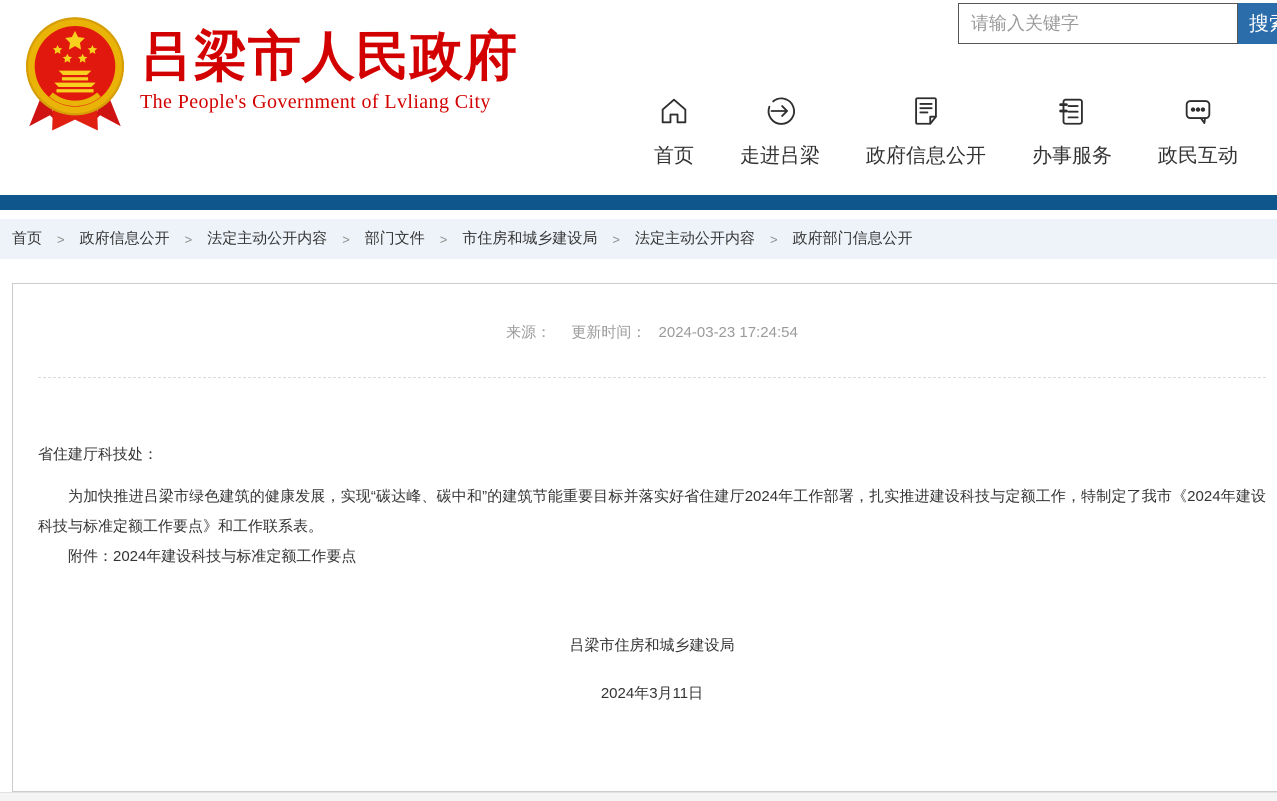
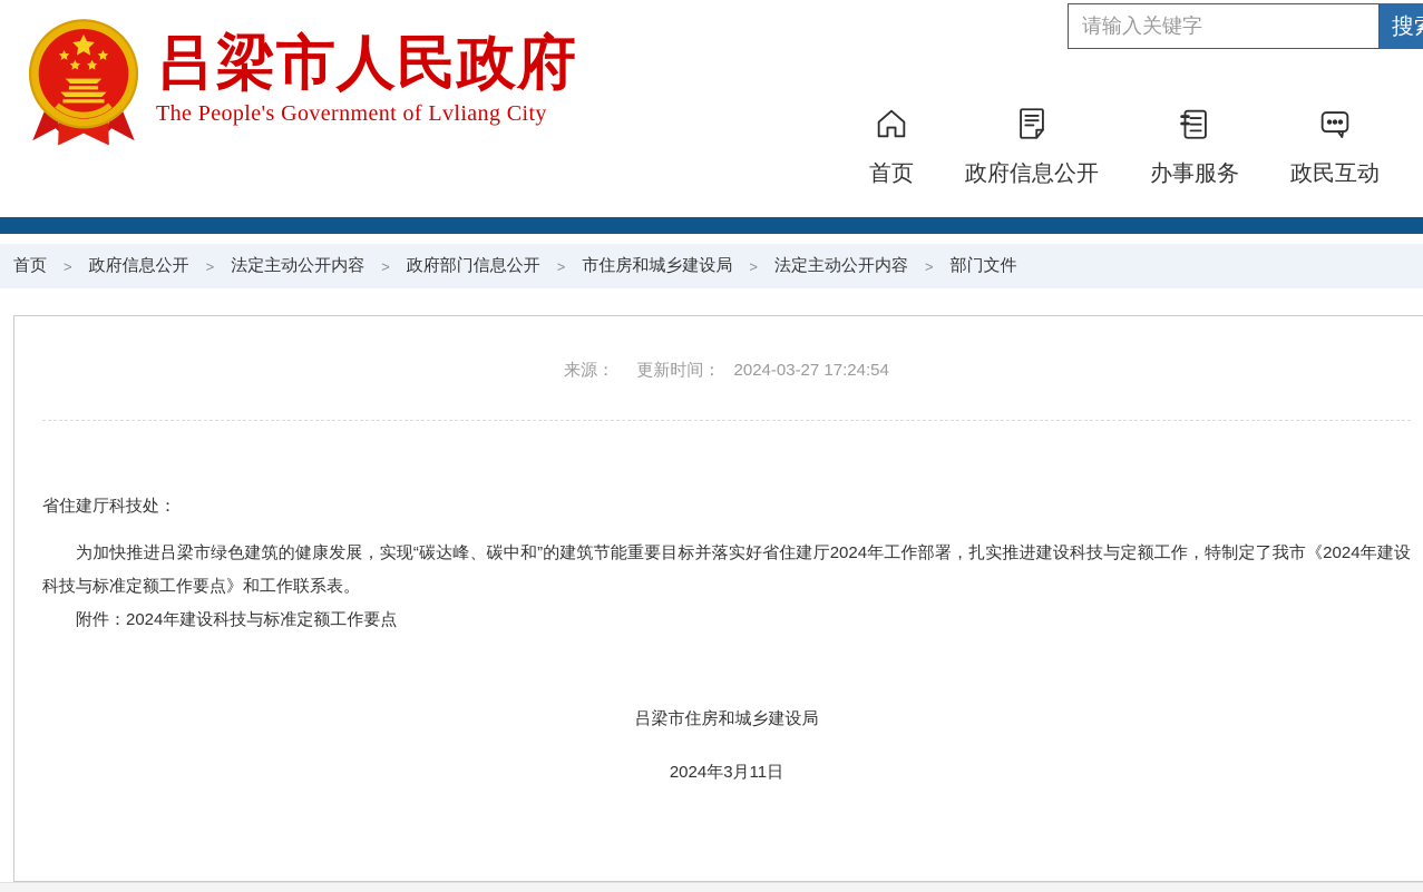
  吕梁市人民政府
  The People's Government of Lvliang City
  请输入关键字
  首页
- 走进吕梁
  政府信息公开
  办事服务
  政民互动
  首页
  >
  政府信息公开
  >
  法定主动公开内容
  >
- 部门文件
+ 政府部门信息公开
  >
  市住房和城乡建设局
  >
  法定主动公开内容
  >
- 政府部门信息公开
+ 部门文件
- 来源： 更新时间： 2024-03-23 17:24:54
+ 来源： 更新时间： 2024-03-27 17:24:54
  省住建厅科技处：
  为加快推进吕梁市绿色建筑的健康发展，实现“碳达峰、碳中和”的建筑节能重要目标并落实好省住建厅2024年工作部署，扎实推进建设科技与定额工作，特制定了我市《2024年建设科技与标准定额工作要点》和工作联系表。
  附件：2024年建设科技与标准定额工作要点
  吕梁市住房和城乡建设局
  2024年3月11日
